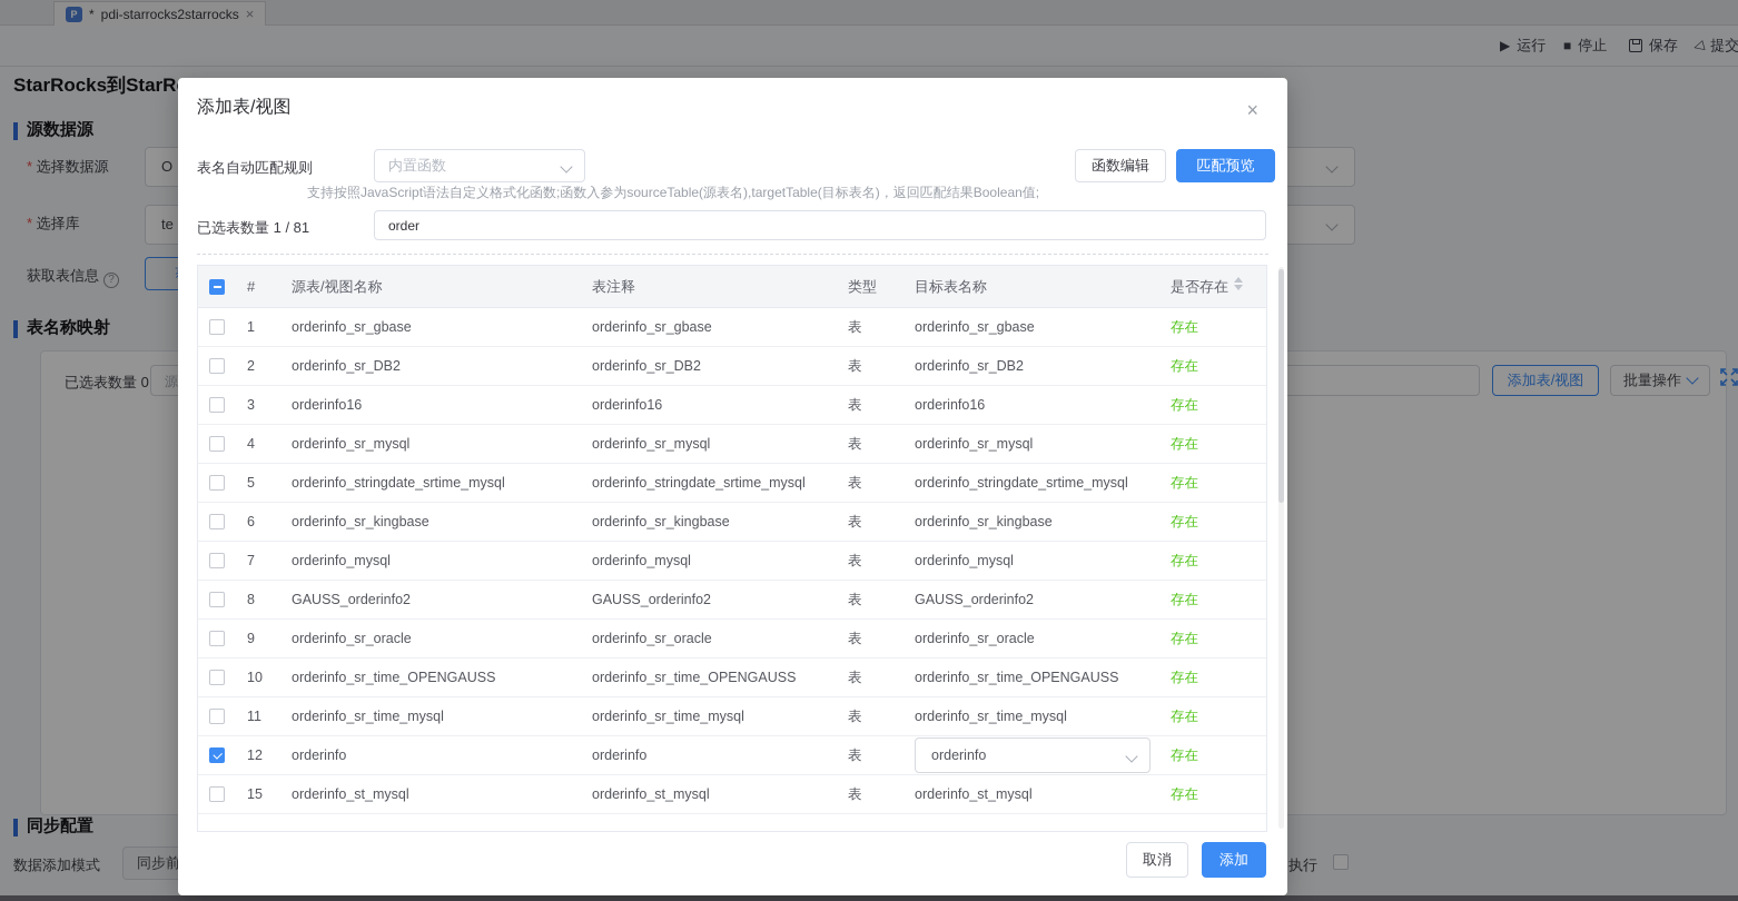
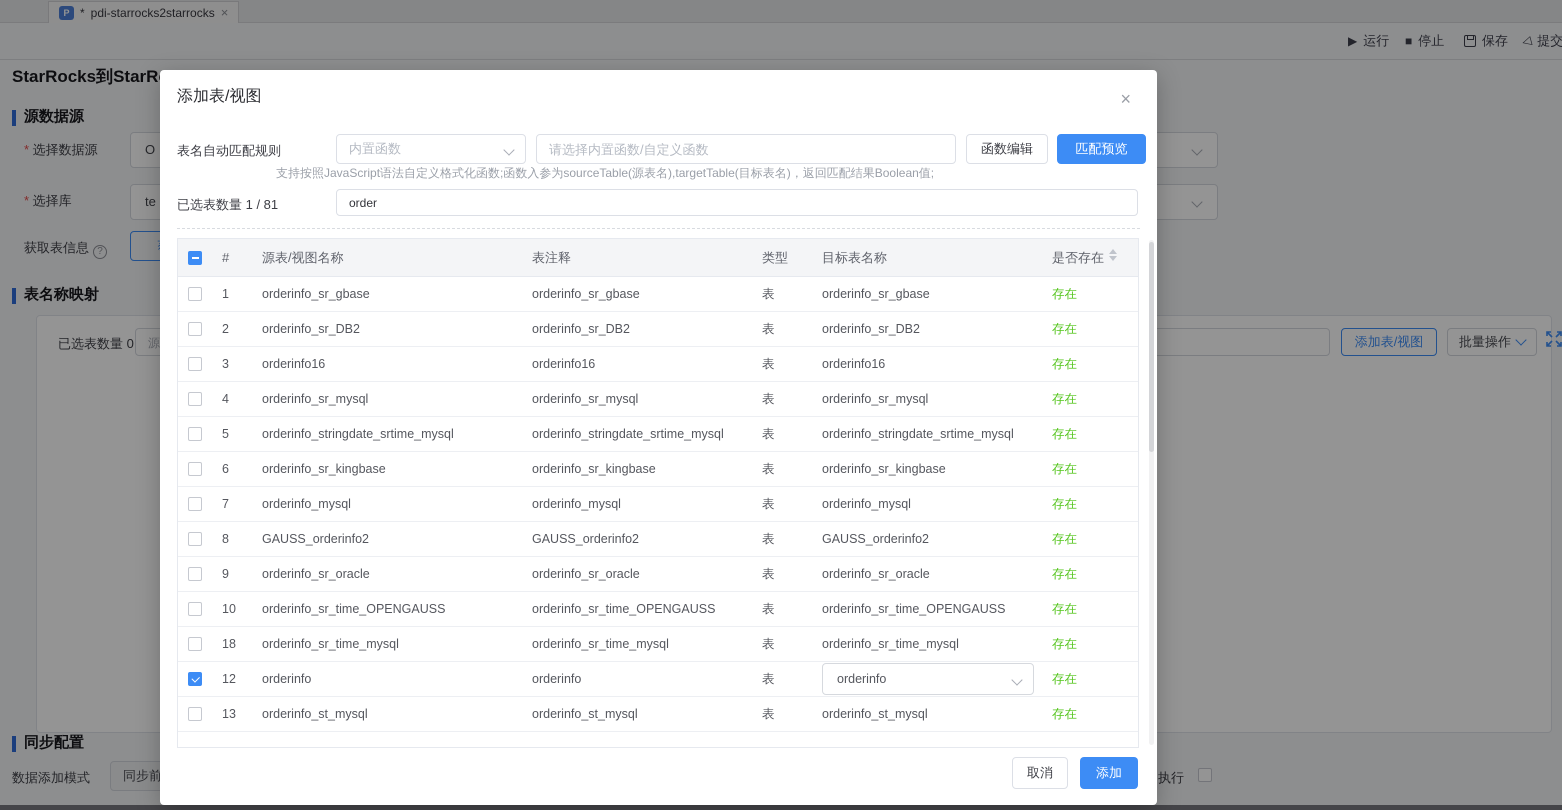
  P
  *
  pdi-starrocks2starrocks
  ×
  ▶
  运行
  ■
  停止
  保存
  提交
  StarRocks到StarR
  源数据源
  选择数据源
  O
  选择库
  te
  获取表信息 ?
  表名称映射
  源
  添加表/视图
  批量操作
  同步配置
  数据添加模式
  执行
  添加表/视图
  ×
  表名自动匹配规则
  内置函数
+ 请选择内置函数/自定义函数
  函数编辑
  匹配预览
  支持按照JavaScript语法自定义格式化函数;函数入参为sourceTable(源表名),targetTable(目标表名)，返回匹配结果Boolean值;
  已选表数量 1 / 81
  order
  #
  源表/视图名称
  表注释
  类型
  目标表名称
  是否存在
  1
  orderinfo_sr_gbase
  orderinfo_sr_gbase
  表
  orderinfo_sr_gbase
  存在
  2
  orderinfo_sr_DB2
  orderinfo_sr_DB2
  表
  orderinfo_sr_DB2
  存在
  3
  orderinfo16
  orderinfo16
  表
  orderinfo16
  存在
  4
  orderinfo_sr_mysql
  orderinfo_sr_mysql
  表
  orderinfo_sr_mysql
  存在
  5
  orderinfo_stringdate_srtime_mysql
  orderinfo_stringdate_srtime_mysql
  表
  orderinfo_stringdate_srtime_mysql
  存在
  6
  orderinfo_sr_kingbase
  orderinfo_sr_kingbase
  表
  orderinfo_sr_kingbase
  存在
  7
  orderinfo_mysql
  orderinfo_mysql
  表
  orderinfo_mysql
  存在
  8
  GAUSS_orderinfo2
  GAUSS_orderinfo2
  表
  GAUSS_orderinfo2
  存在
  9
  orderinfo_sr_oracle
  orderinfo_sr_oracle
  表
  orderinfo_sr_oracle
  存在
  10
  orderinfo_sr_time_OPENGAUSS
  orderinfo_sr_time_OPENGAUSS
  表
  orderinfo_sr_time_OPENGAUSS
  存在
- 11
+ 18
  orderinfo_sr_time_mysql
  orderinfo_sr_time_mysql
  表
  orderinfo_sr_time_mysql
  存在
  12
  orderinfo
  orderinfo
  表
  orderinfo
  存在
- 15
+ 13
  orderinfo_st_mysql
  orderinfo_st_mysql
  表
  orderinfo_st_mysql
  存在
  取消
  添加
